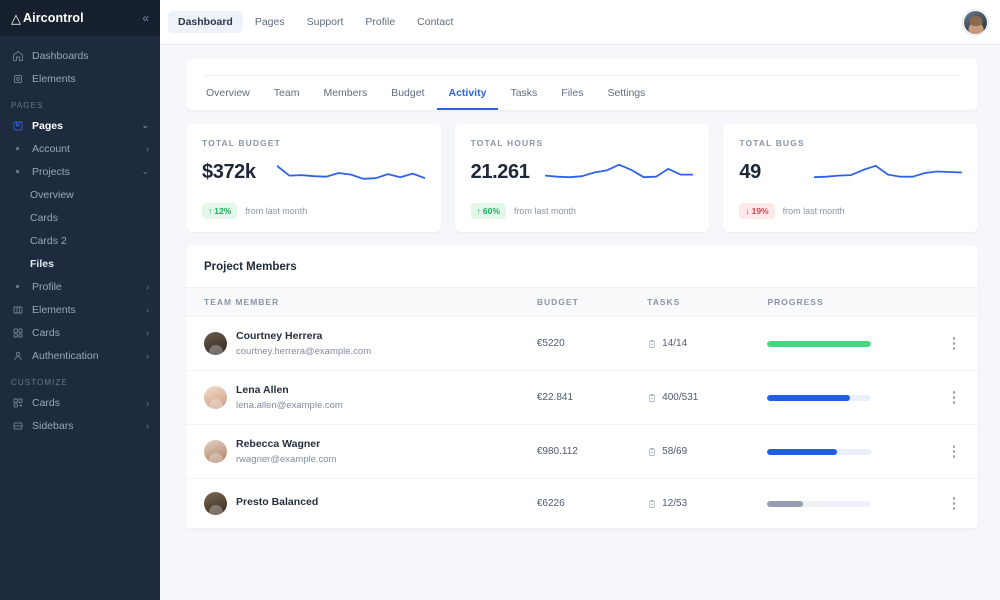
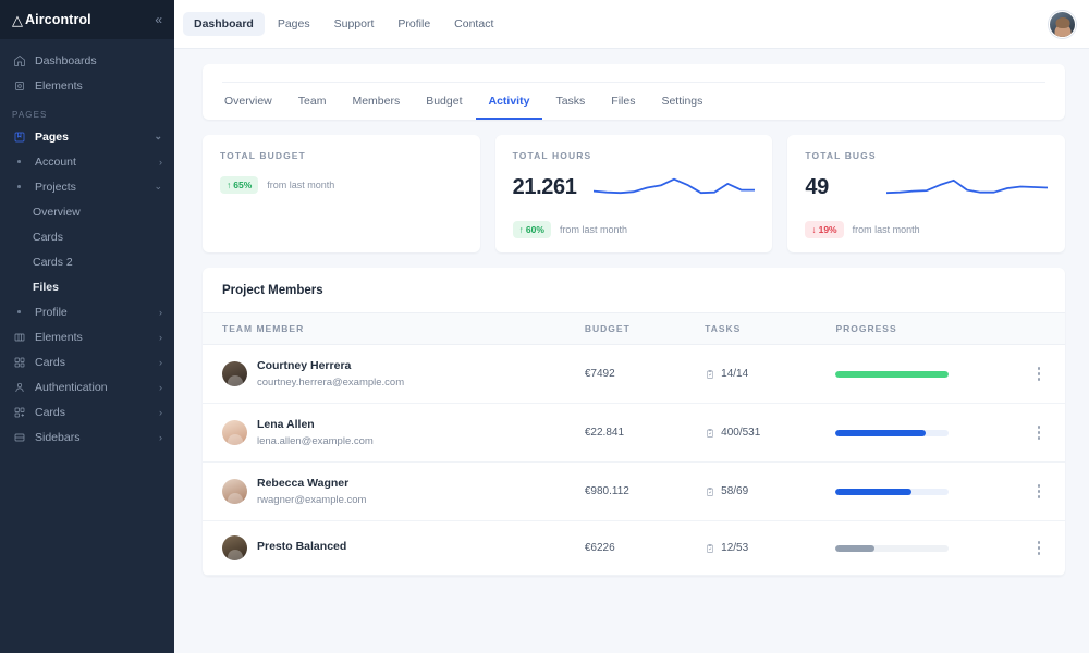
  △
  Aircontrol
  «
  Dashboards
  Elements
  PAGES
  Pages
  ⌄
  Account
  ›
  Projects
  ⌄
  Overview
  Cards
  Cards 2
  Files
  Profile
  ›
  Elements
  ›
  Cards
  ›
  Authentication
  ›
- CUSTOMIZE
  Cards
  ›
  Sidebars
  ›
  Dashboard
  Pages
  Support
  Profile
  Contact
  Overview
  Team
  Members
  Budget
  Activity
  Tasks
  Files
  Settings
  TOTAL BUDGET
- $372k
  ↑
- 12%
+ 65%
  from last month
  TOTAL HOURS
  21.261
  ↑
  60%
  from last month
  TOTAL BUGS
  49
  ↓
  19%
  from last month
  Project Members
  TEAM MEMBER	BUDGET	TASKS	PROGRESS
- Courtney Herrera courtney.herrera@example.com	€5220	14/14
+ Courtney Herrera courtney.herrera@example.com	€7492	14/14
  Lena Allen lena.allen@example.com	€22.841	400/531
  Rebecca Wagner rwagner@example.com	€980.112	58/69
  Presto Balanced	€6226	12/53
